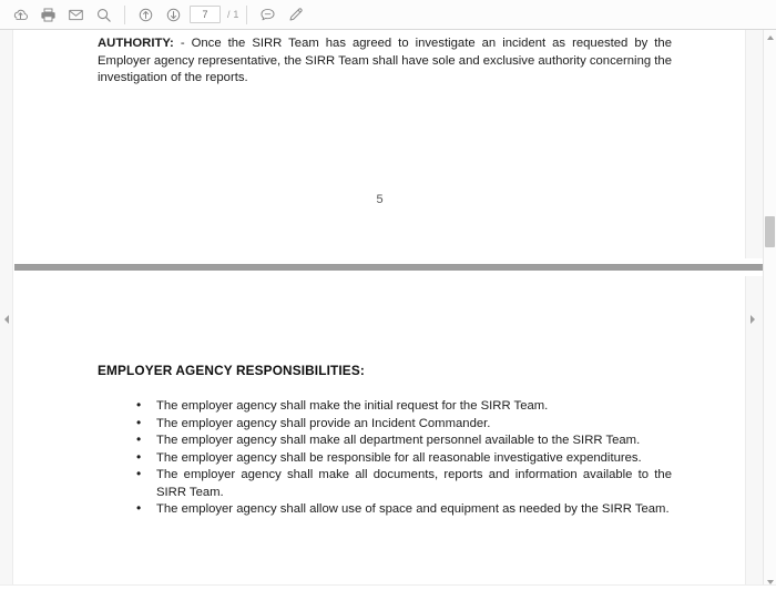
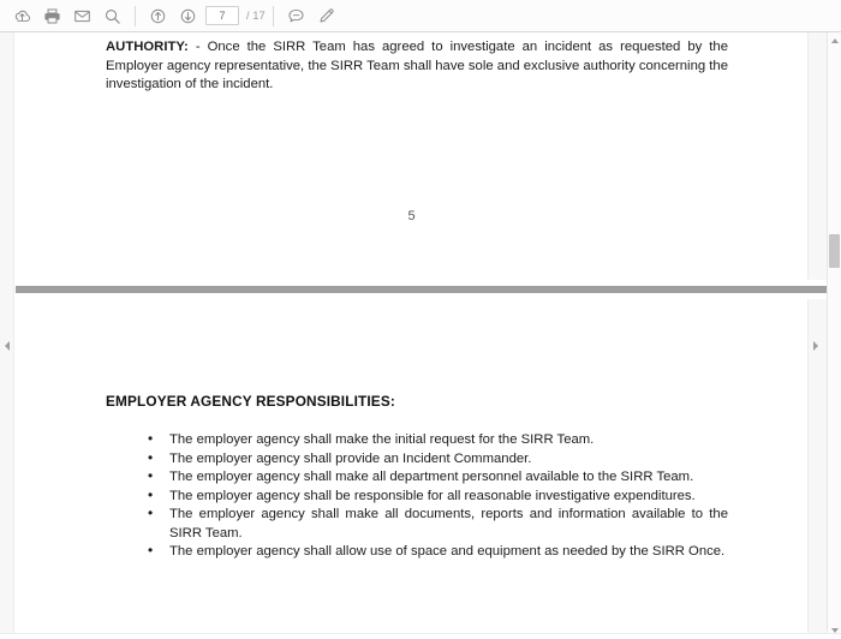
  7
- / 1
+ / 17
- AUTHORITY: - Once the SIRR Team has agreed to investigate an incident as requested by the Employer agency representative, the SIRR Team shall have sole and exclusive authority concerning the investigation of the reports.
+ AUTHORITY: - Once the SIRR Team has agreed to investigate an incident as requested by the Employer agency representative, the SIRR Team shall have sole and exclusive authority concerning the investigation of the incident.
  5
  EMPLOYER AGENCY RESPONSIBILITIES:
  The employer agency shall make the initial request for the SIRR Team.
  The employer agency shall provide an Incident Commander.
  The employer agency shall make all department personnel available to the SIRR Team.
  The employer agency shall be responsible for all reasonable investigative expenditures.
  The employer agency shall make all documents, reports and information available to the SIRR Team.
- The employer agency shall allow use of space and equipment as needed by the SIRR Team.
+ The employer agency shall allow use of space and equipment as needed by the SIRR Once.
